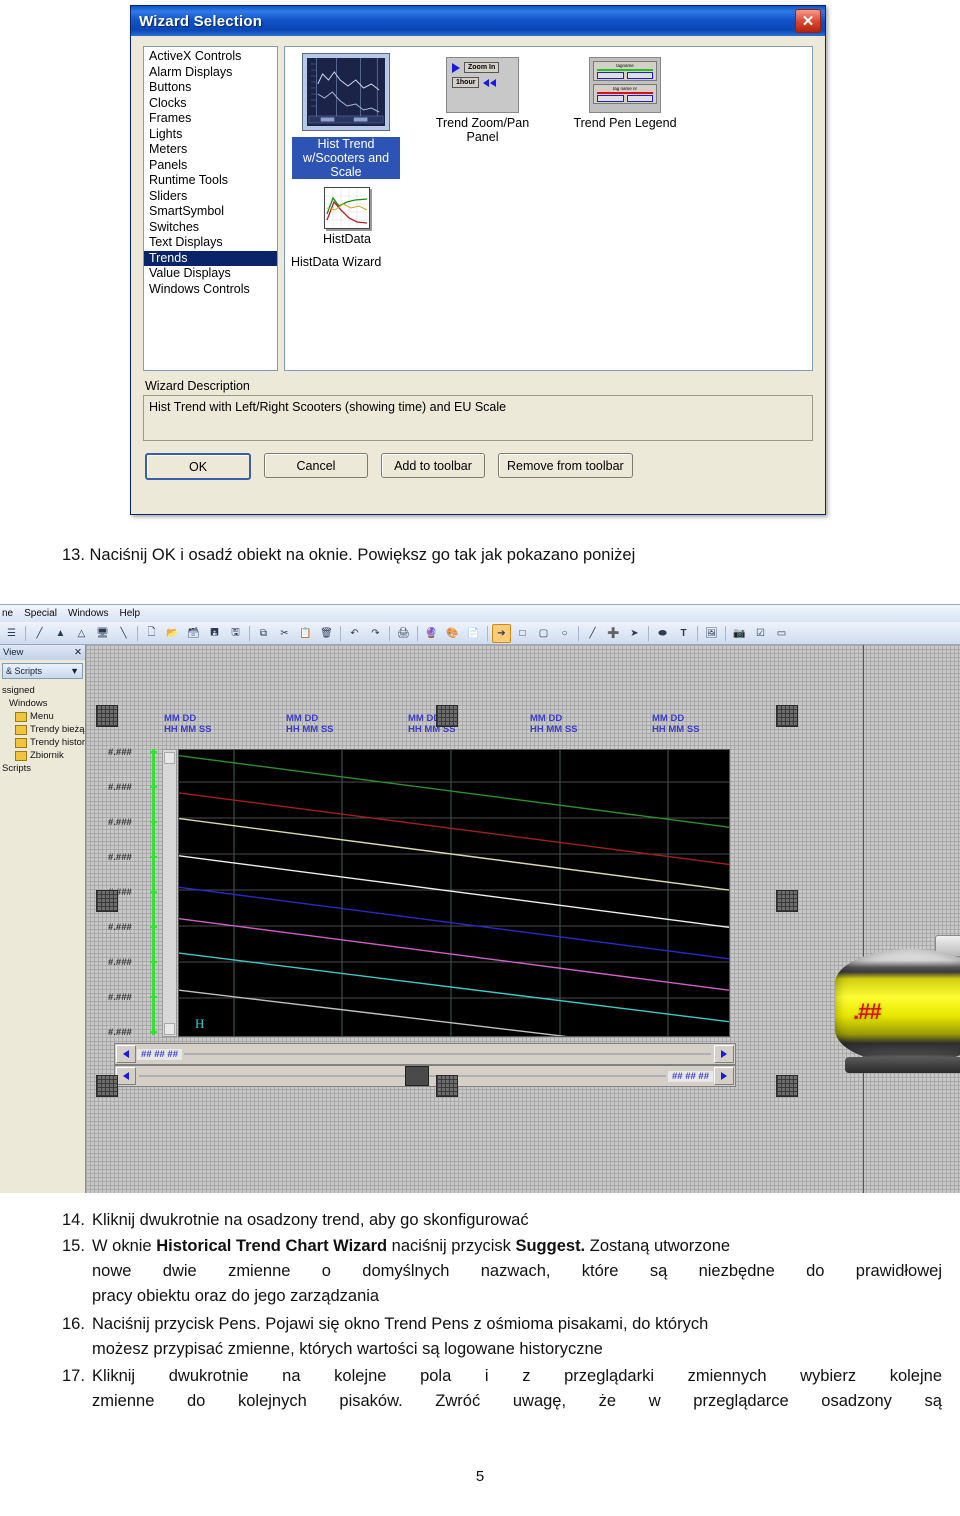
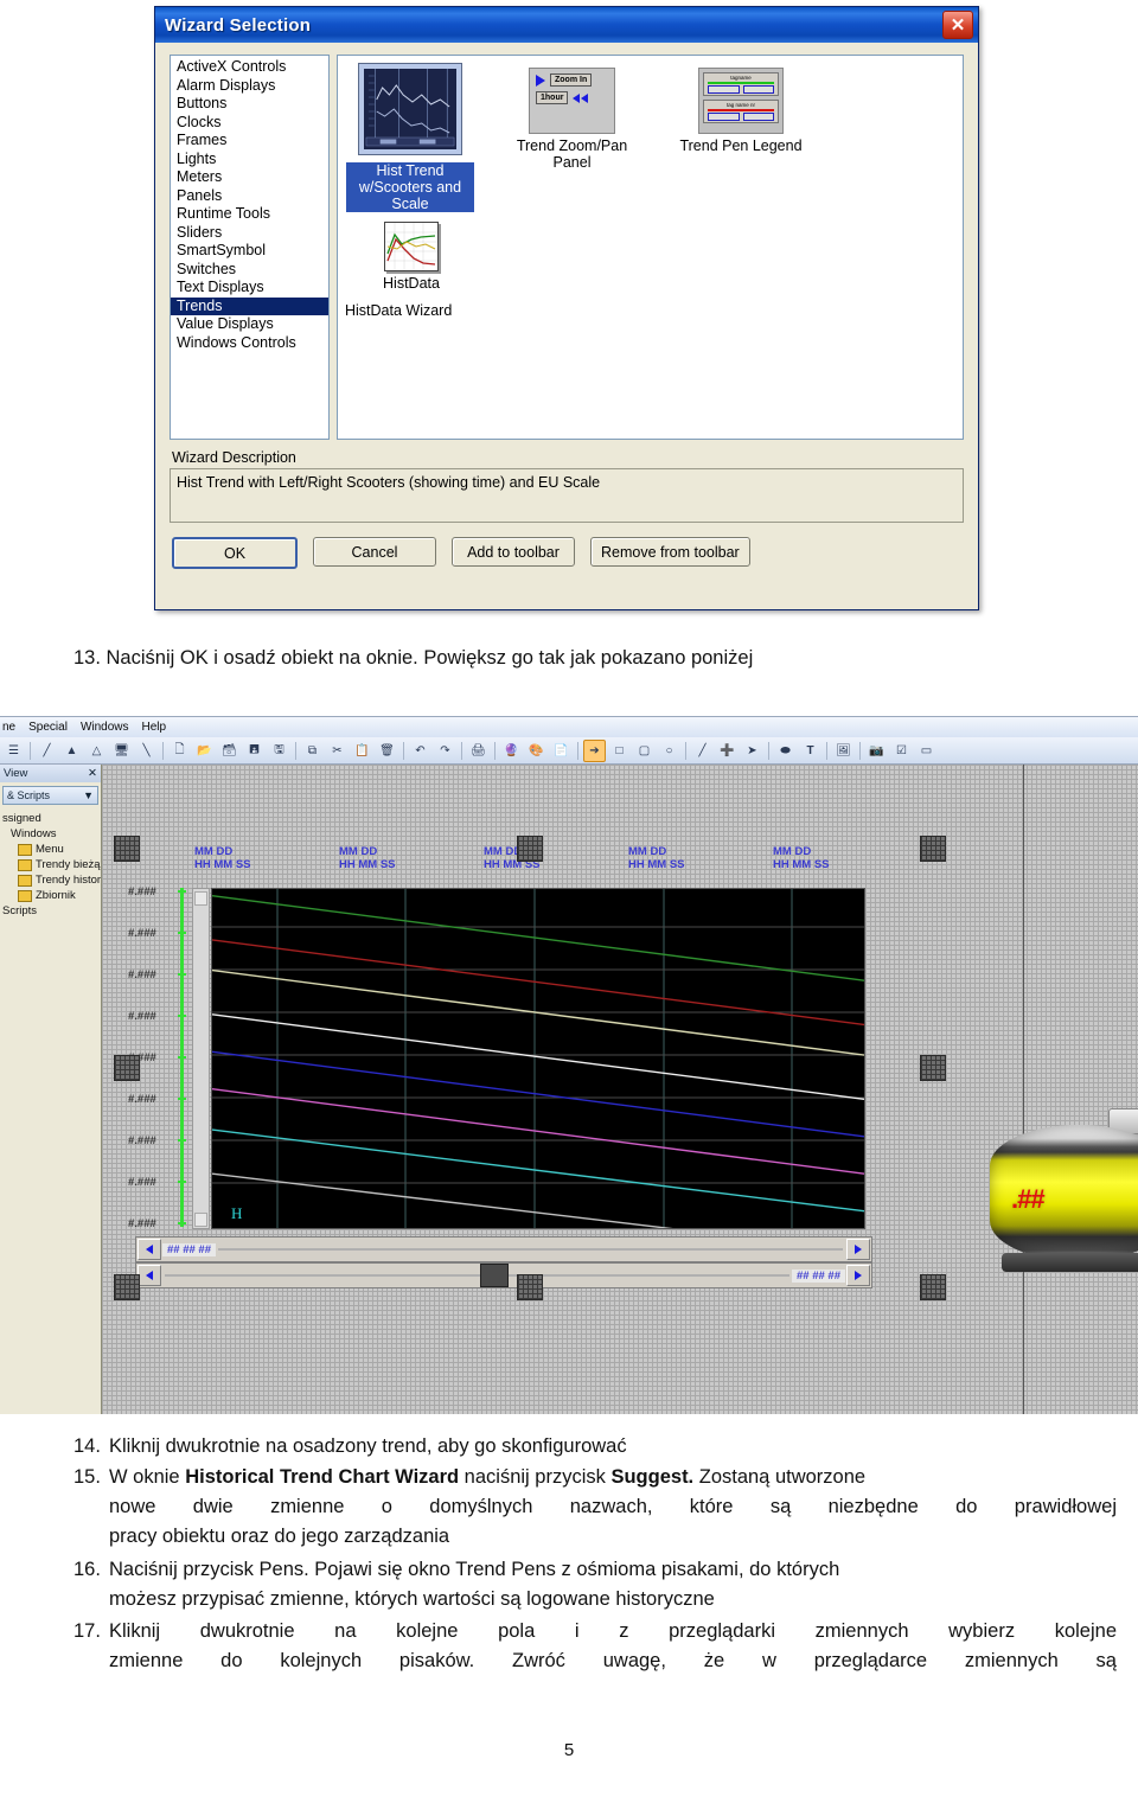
  Wizard Selection
  ✕
  ActiveX Controls
  Alarm Displays
  Buttons
  Clocks
  Frames
  Lights
  Meters
  Panels
  Runtime Tools
  Sliders
  SmartSymbol
  Switches
  Text Displays
  Trends
  Value Displays
  Windows Controls
  Hist Trend w/Scooters and Scale
  Trend Zoom/Pan Panel
  Trend Pen Legend
  HistData
  HistData Wizard
  Wizard Description
  Hist Trend with Left/Right Scooters (showing time) and EU Scale
  OK
  Cancel
  Add to toolbar
  Remove from toolbar
  13. Naciśnij OK i osadź obiekt na oknie. Powiększ go tak jak pokazano poniżej
  ne
  Special
  Windows
  Help
  ☰
  ╱
  ▲
  △
  🖥
  ╲
  🗋
  📂
  🗃
  🖪
  🖫
  ⧉
  ✂
  📋
  🗑
  ↶
  ↷
  🖨
  🔮
  🎨
  📄
  ➔
  □
  ▢
  ○
  ╱
  ➕
  ➤
  ⬬
  T
  🖼
  📷
  ☑
  ▭
  View
  ✕
  & Scripts
  ▼
  ssigned
  Windows
  Menu
  Trendy bieżą
  Trendy histor
  Zbiornik
  Scripts
  MM DD
  HH MM SS
  MM DD
  HH MM SS
  MM D
  HH MM SS
  MM DD
  HH MM SS
  MM DD
  HH MM SS
  #.###
  #.###
  #.###
  #.###
  #.###
  #.###
  #.###
  #.###
  H
  ## ## ##
  ## ## ##
  .##
  14.
  Kliknij dwukrotnie na osadzony trend, aby go skonfigurować
  15.
  W oknie Historical Trend Chart Wizard naciśnij przycisk Suggest. Zostaną utworzone
  nowe dwie zmienne o domyślnych nazwach, które są niezbędne do prawidłowej
  pracy obiektu oraz do jego zarządzania
  16.
  Naciśnij przycisk Pens. Pojawi się okno Trend Pens z ośmioma pisakami, do których
  możesz przypisać zmienne, których wartości są logowane historyczne
  17.
  Kliknij dwukrotnie na kolejne pola i z przeglądarki zmiennych wybierz kolejne
- zmienne do kolejnych pisaków. Zwróć uwagę, że w przeglądarce osadzony są
+ zmienne do kolejnych pisaków. Zwróć uwagę, że w przeglądarce zmiennych są
  5
